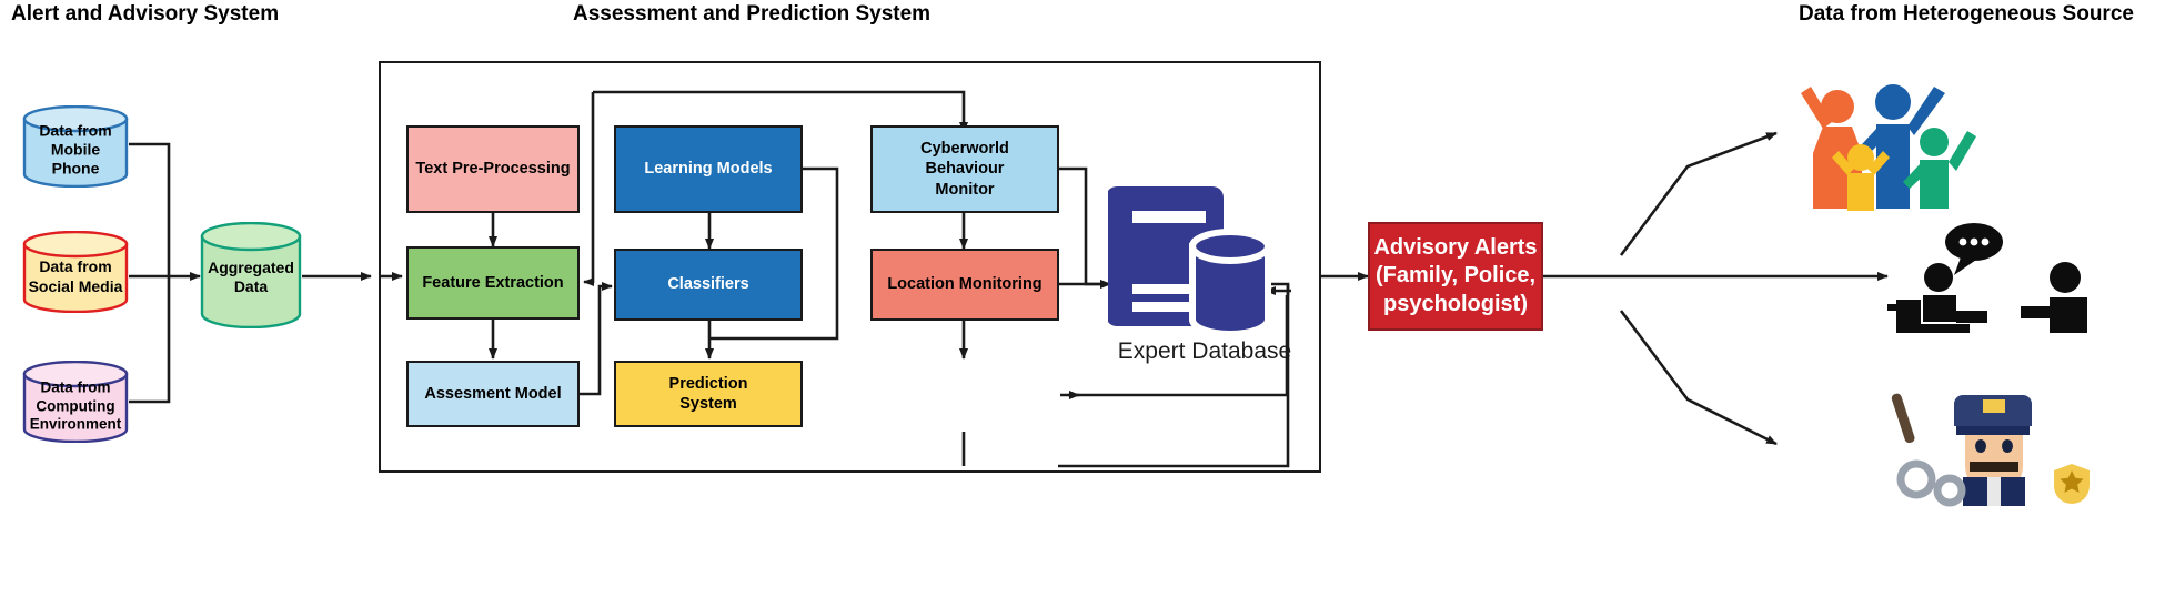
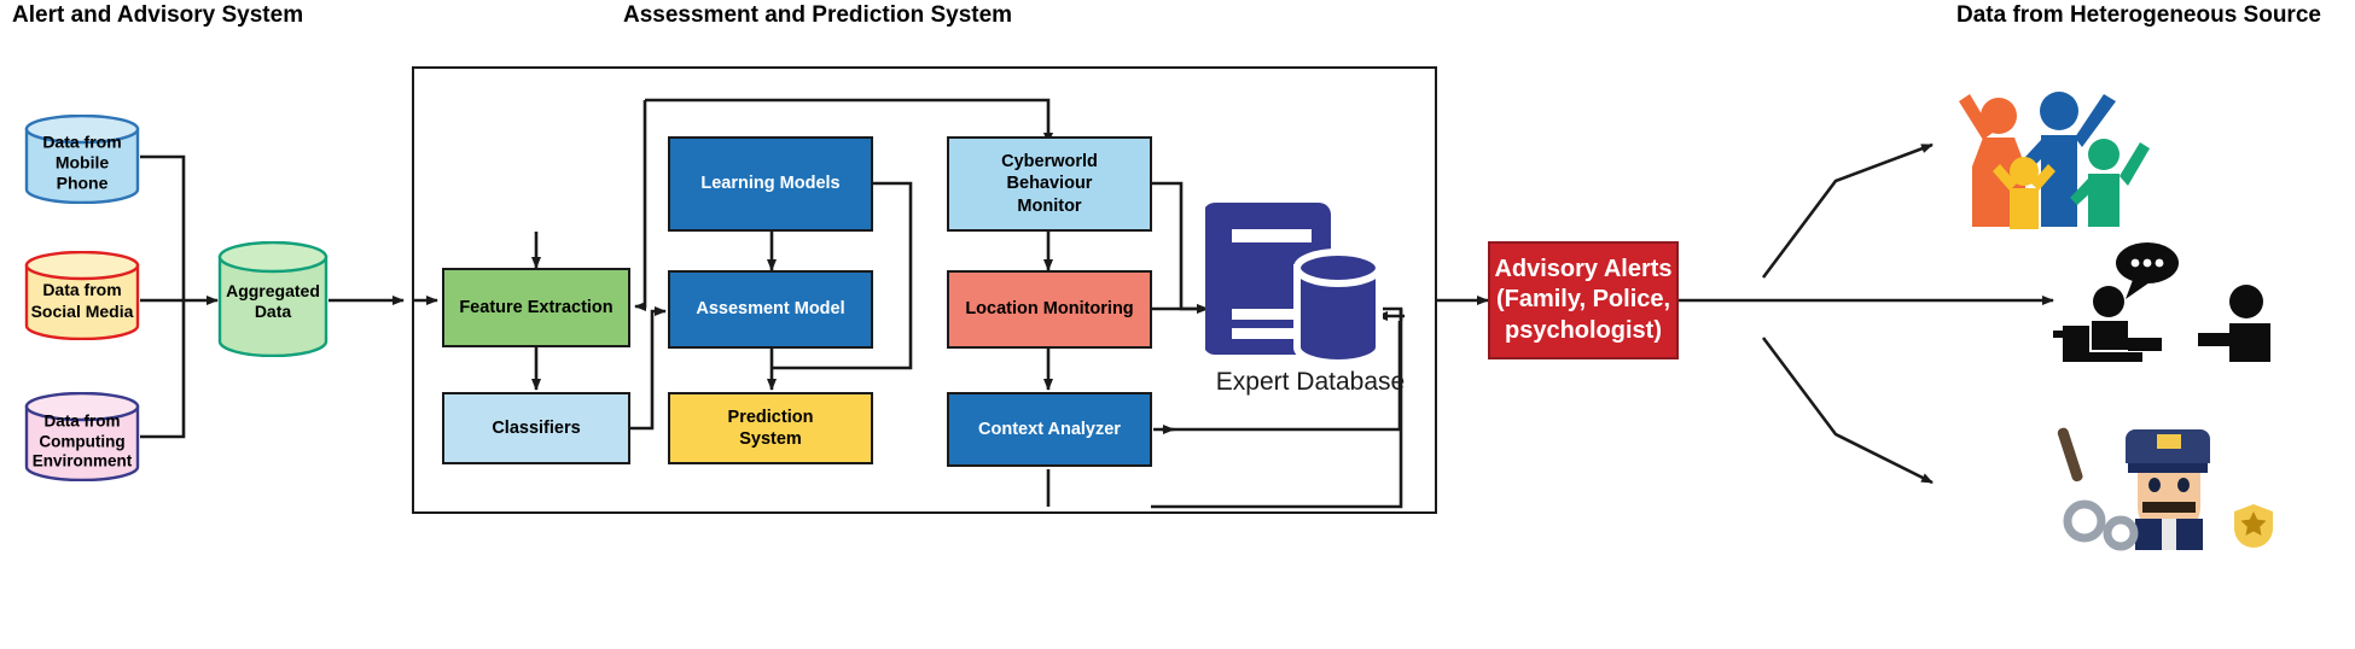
  Alert and Advisory System
  Assessment and Prediction System
  Data from Heterogeneous Source
  Data from
  Mobile
  Phone
  Data from
  Social Media
  Data from
  Computing
  Environment
  Aggregated
  Data
- Text Pre-Processing
  Feature Extraction
- Assesment Model
+ Classifiers
  Learning Models
- Classifiers
+ Assesment Model
  Prediction
  System
  Cyberworld Behaviour
  Monitor
  Location Monitoring
+ Context Analyzer
  Expert Database
  Advisory Alerts
  (Family, Police,
  psychologist)
